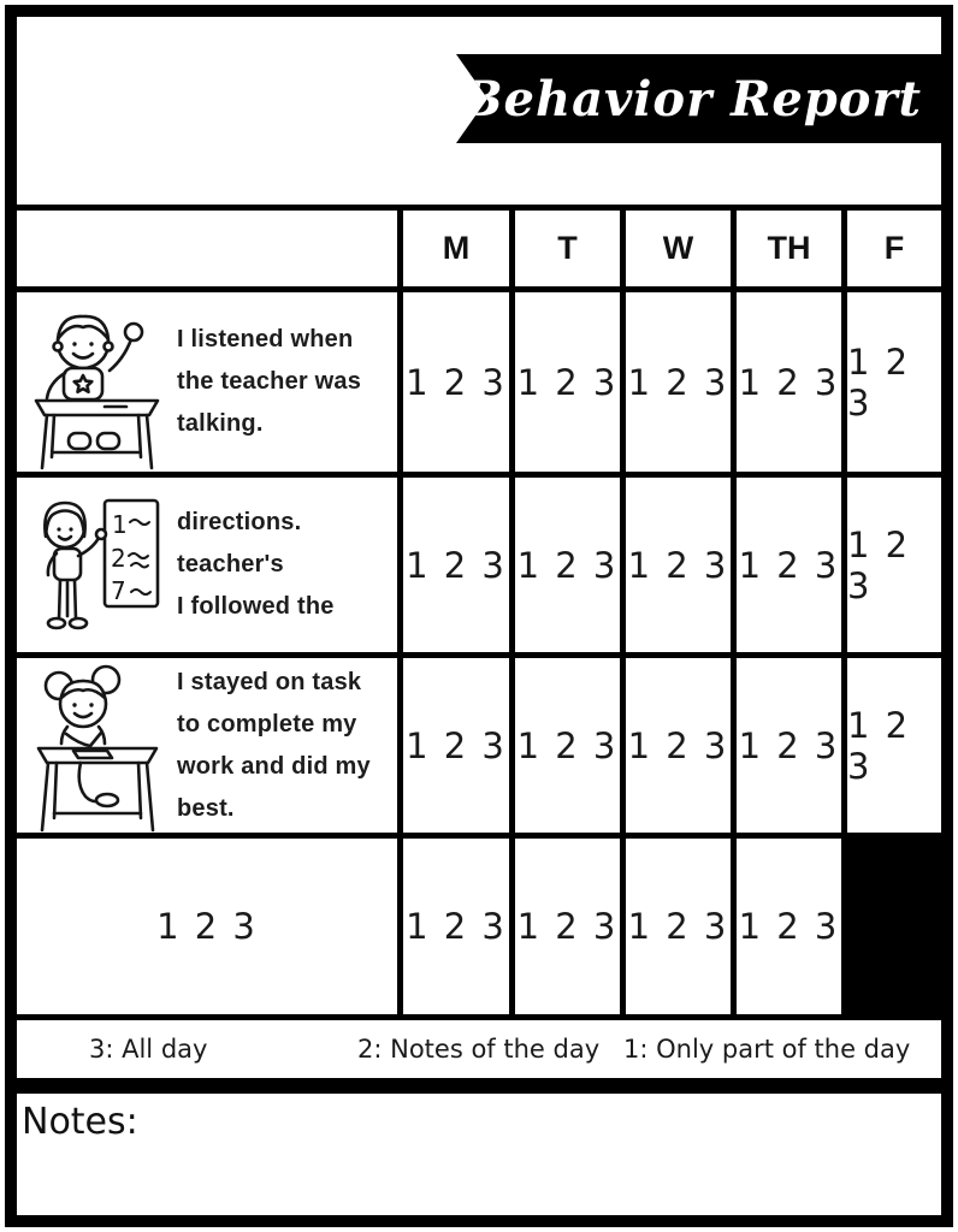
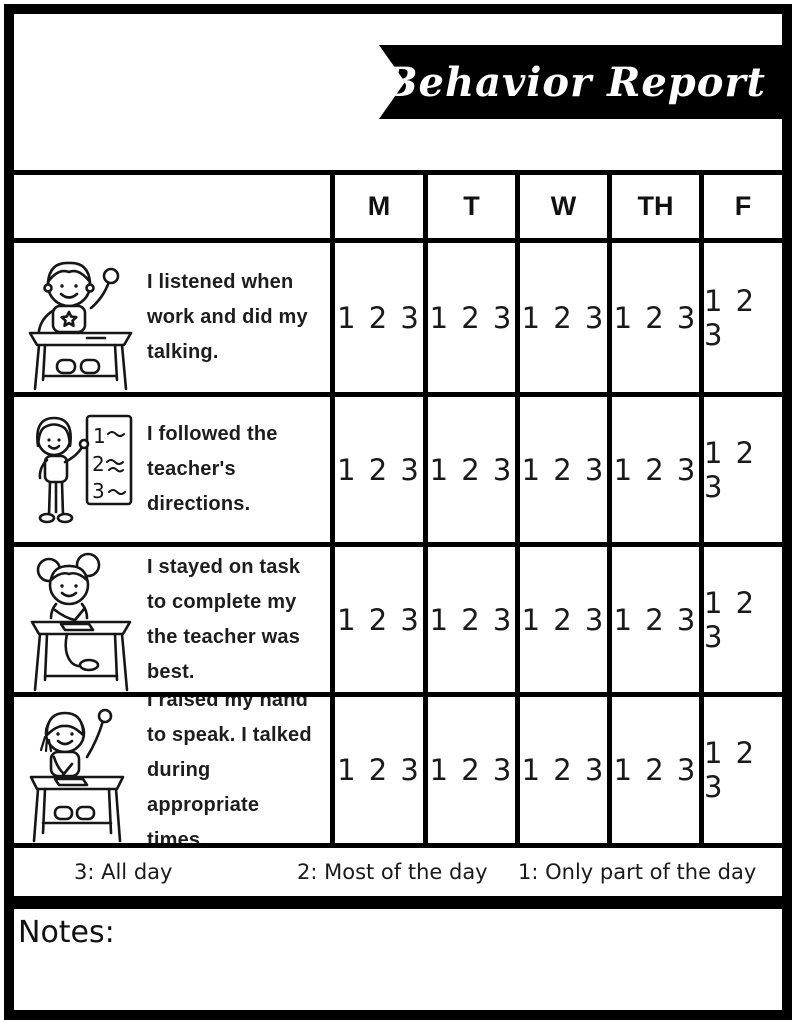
  ehavior Report
  M
  T
  W
  TH
  F
  I listened when
- the teacher was
+ work and did my
  talking.
  1 2 3
  1 2 3
  1 2 3
  1 2 3
  1 2 3
  1
  2
- 7
+ 3
- directions.
+ I followed the
  teacher's
- I followed the
+ directions.
  1 2 3
  1 2 3
  1 2 3
  1 2 3
  1 2 3
  I stayed on task
  to complete my
- work and did my
+ the teacher was
  best.
  1 2 3
  1 2 3
  1 2 3
  1 2 3
  1 2 3
+ I raised my hand
+ to speak. I talked
+ during appropriate
+ times.
  1 2 3
  1 2 3
  1 2 3
  1 2 3
  1 2 3
  3: All day
- 2: Notes of the day
+ 2: Most of the day
  1: Only part of the day
  Notes:
